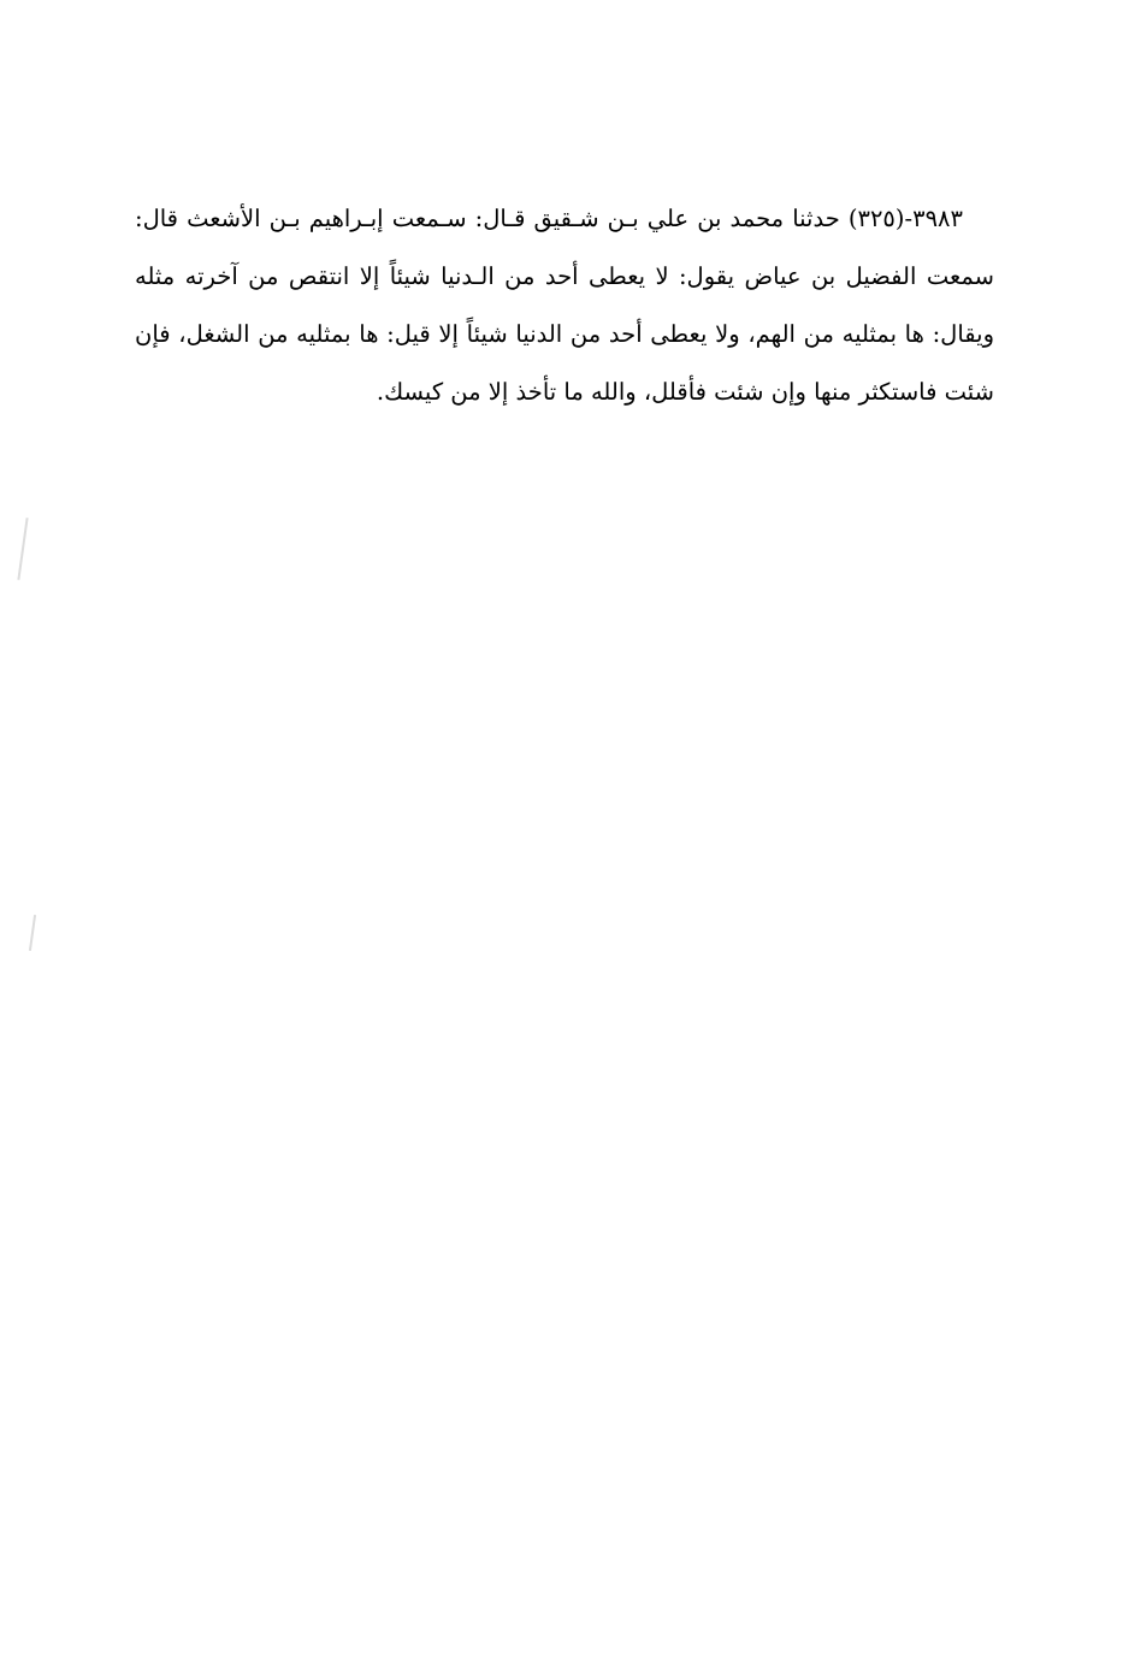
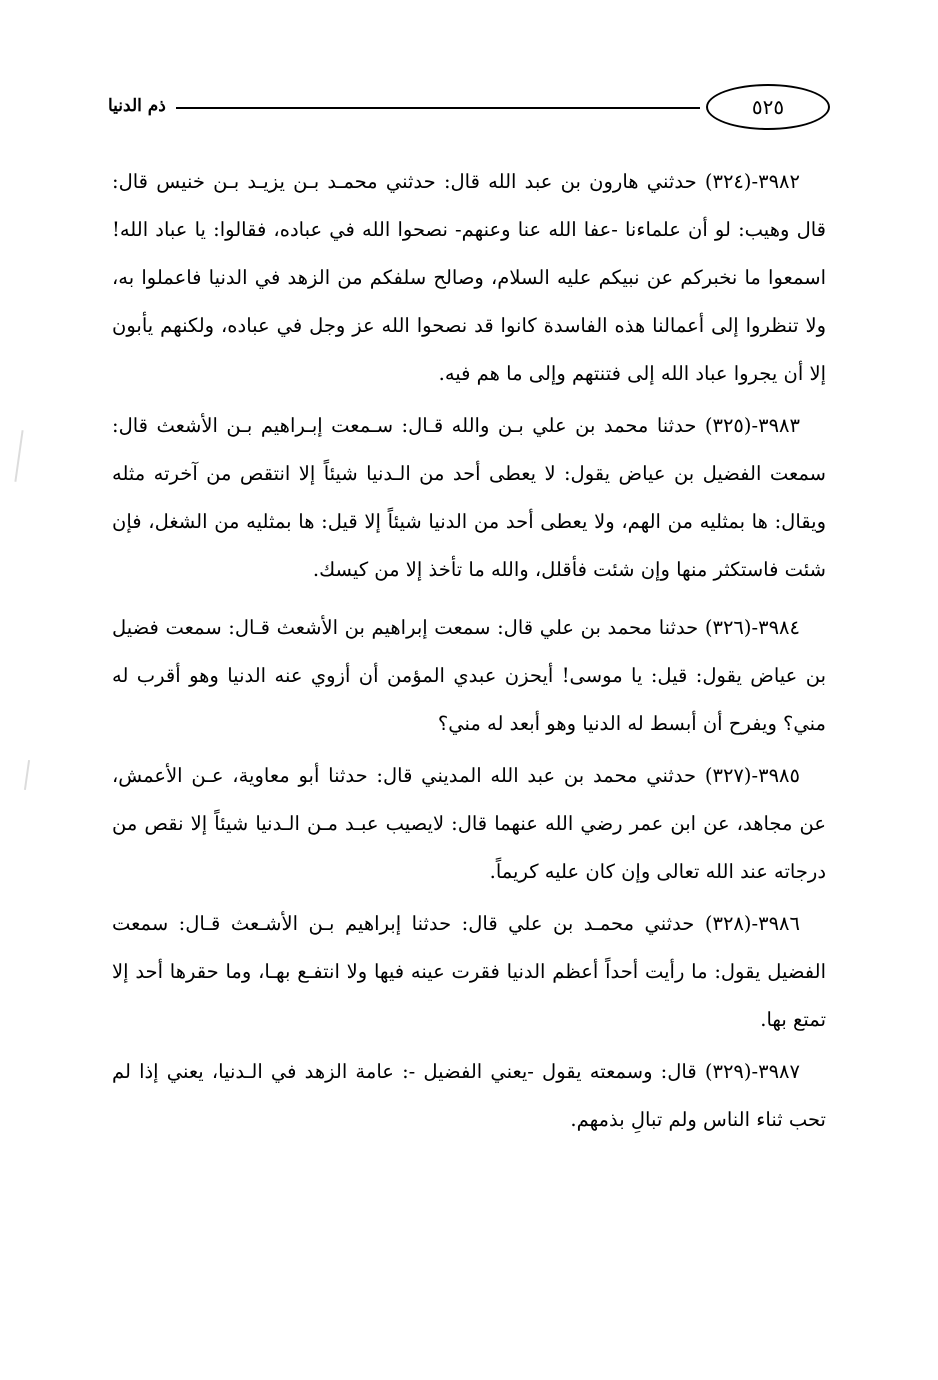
+ ٥٢٥
+ ذم الدنيا
+ ٣٩٨٢-(٣٢٤) حدثني هارون بن عبد الله قال: حدثني محمـد بـن يزيـد بـن خنيس قال: قال وهيب: لو أن علماءنا -عفا الله عنا وعنهم- نصحوا الله في عباده، فقالوا: يا عباد الله! اسمعوا ما نخبركم عن نبيكم عليه السلام، وصالح سلفكم من الزهد في الدنيا فاعملوا به، ولا تنظروا إلى أعمالنا هذه الفاسدة كانوا قد نصحوا الله عز وجل في عباده، ولكنهم يأبون إلا أن يجروا عباد الله إلى فتنتهم وإلى ما هم فيه.
- ٣٩٨٣-(٣٢٥) حدثنا محمد بن علي بـن شـقيق قـال: سـمعت إبـراهيم بـن الأشعث قال: سمعت الفضيل بن عياض يقول: لا يعطى أحد من الـدنيا شيئاً إلا انتقص من آخرته مثله ويقال: ها بمثليه من الهم، ولا يعطى أحد من الدنيا شيئاً إلا قيل: ها بمثليه من الشغل، فإن شئت فاستكثر منها وإن شئت فأقلل، والله ما تأخذ إلا من كيسك.
+ ٣٩٨٣-(٣٢٥) حدثنا محمد بن علي بـن والله قـال: سـمعت إبـراهيم بـن الأشعث قال: سمعت الفضيل بن عياض يقول: لا يعطى أحد من الـدنيا شيئاً إلا انتقص من آخرته مثله ويقال: ها بمثليه من الهم، ولا يعطى أحد من الدنيا شيئاً إلا قيل: ها بمثليه من الشغل، فإن شئت فاستكثر منها وإن شئت فأقلل، والله ما تأخذ إلا من كيسك.
+ ٣٩٨٤-(٣٢٦) حدثنا محمد بن علي قال: سمعت إبراهيم بن الأشعث قـال: سمعت فضيل بن عياض يقول: قيل: يا موسى! أيحزن عبدي المؤمن أن أزوي عنه الدنيا وهو أقرب له مني؟ ويفرح أن أبسط له الدنيا وهو أبعد له مني؟
+ ٣٩٨٥-(٣٢٧) حدثني محمد بن عبد الله المديني قال: حدثنا أبو معاوية، عـن الأعمش، عن مجاهد، عن ابن عمر رضي الله عنهما قال: لايصيب عبـد مـن الـدنيا شيئاً إلا نقص من درجاته عند الله تعالى وإن كان عليه كريماً.
+ ٣٩٨٦-(٣٢٨) حدثني محمـد بن علي قال: حدثنا إبراهيم بـن الأشـعث قـال: سمعت الفضيل يقول: ما رأيت أحداً أعظم الدنيا فقرت عينه فيها ولا انتفـع بهـا، وما حقرها أحد إلا تمتع بها.
+ ٣٩٨٧-(٣٢٩) قال: وسمعته يقول -يعني الفضيل -: عامة الزهد في الـدنيا، يعني إذا لم تحب ثناء الناس ولم تبالِ بذمهم.
